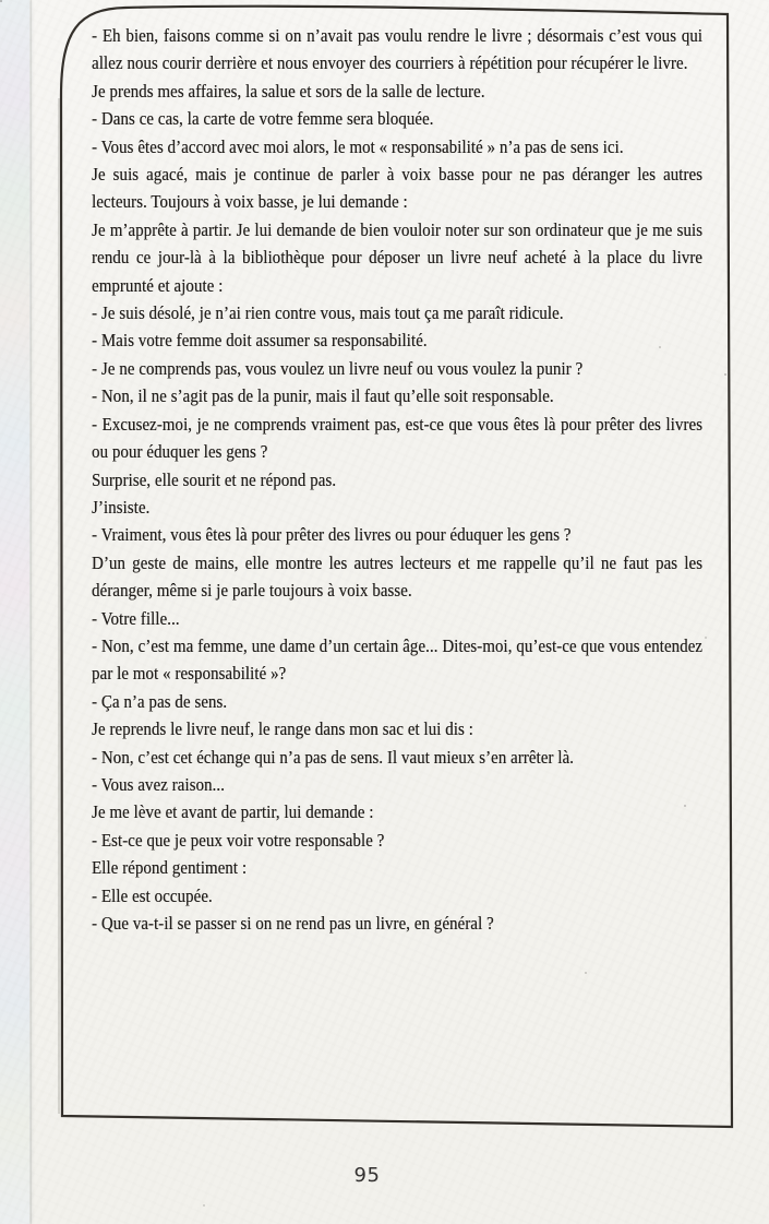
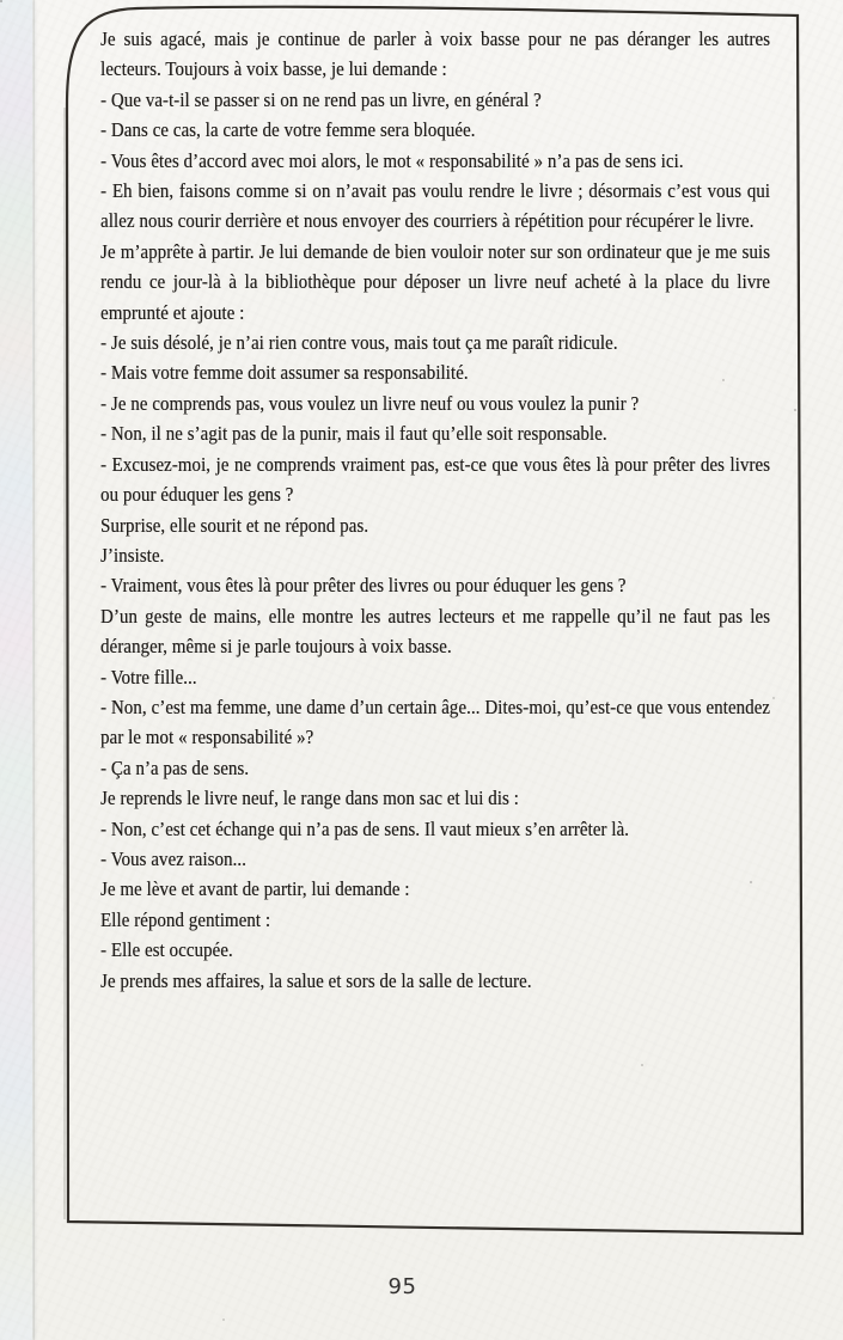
- - Eh bien, faisons comme si on n’avait pas voulu rendre le livre ; désormais c’est vous qui allez nous courir derrière et nous envoyer des courriers à répétition pour récupérer le livre.
+ Je suis agacé, mais je continue de parler à voix basse pour ne pas déranger les autres lecteurs. Toujours à voix basse, je lui demande :
- Je prends mes affaires, la salue et sors de la salle de lecture.
+ - Que va-t-il se passer si on ne rend pas un livre, en général ?
  - Dans ce cas, la carte de votre femme sera bloquée.
  - Vous êtes d’accord avec moi alors, le mot « responsabilité » n’a pas de sens ici.
- Je suis agacé, mais je continue de parler à voix basse pour ne pas déranger les autres lecteurs. Toujours à voix basse, je lui demande :
+ - Eh bien, faisons comme si on n’avait pas voulu rendre le livre ; désormais c’est vous qui allez nous courir derrière et nous envoyer des courriers à répétition pour récupérer le livre.
  Je m’apprête à partir. Je lui demande de bien vouloir noter sur son ordinateur que je me suis rendu ce jour-là à la bibliothèque pour déposer un livre neuf acheté à la place du livre emprunté et ajoute :
  - Je suis désolé, je n’ai rien contre vous, mais tout ça me paraît ridicule.
  - Mais votre femme doit assumer sa responsabilité.
  - Je ne comprends pas, vous voulez un livre neuf ou vous voulez la punir ?
  - Non, il ne s’agit pas de la punir, mais il faut qu’elle soit responsable.
  - Excusez-moi, je ne comprends vraiment pas, est-ce que vous êtes là pour prêter des livres ou pour éduquer les gens ?
  Surprise, elle sourit et ne répond pas.
  J’insiste.
  - Vraiment, vous êtes là pour prêter des livres ou pour éduquer les gens ?
  D’un geste de mains, elle montre les autres lecteurs et me rappelle qu’il ne faut pas les déranger, même si je parle toujours à voix basse.
  - Votre fille...
  - Non, c’est ma femme, une dame d’un certain âge... Dites-moi, qu’est-ce que vous entendez par le mot « responsabilité »?
  - Ça n’a pas de sens.
  Je reprends le livre neuf, le range dans mon sac et lui dis :
  - Non, c’est cet échange qui n’a pas de sens. Il vaut mieux s’en arrêter là.
  - Vous avez raison...
  Je me lève et avant de partir, lui demande :
- - Est-ce que je peux voir votre responsable ?
  Elle répond gentiment :
  - Elle est occupée.
- - Que va-t-il se passer si on ne rend pas un livre, en général ?
+ Je prends mes affaires, la salue et sors de la salle de lecture.
  95
